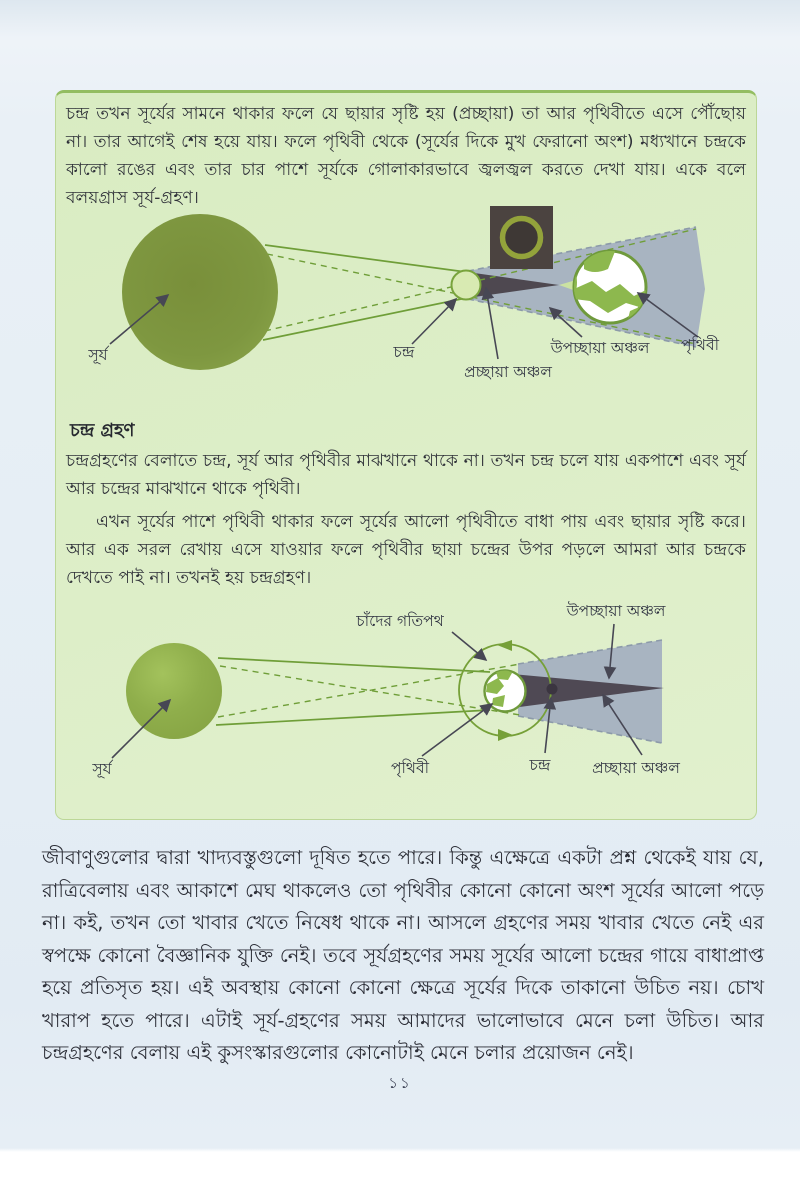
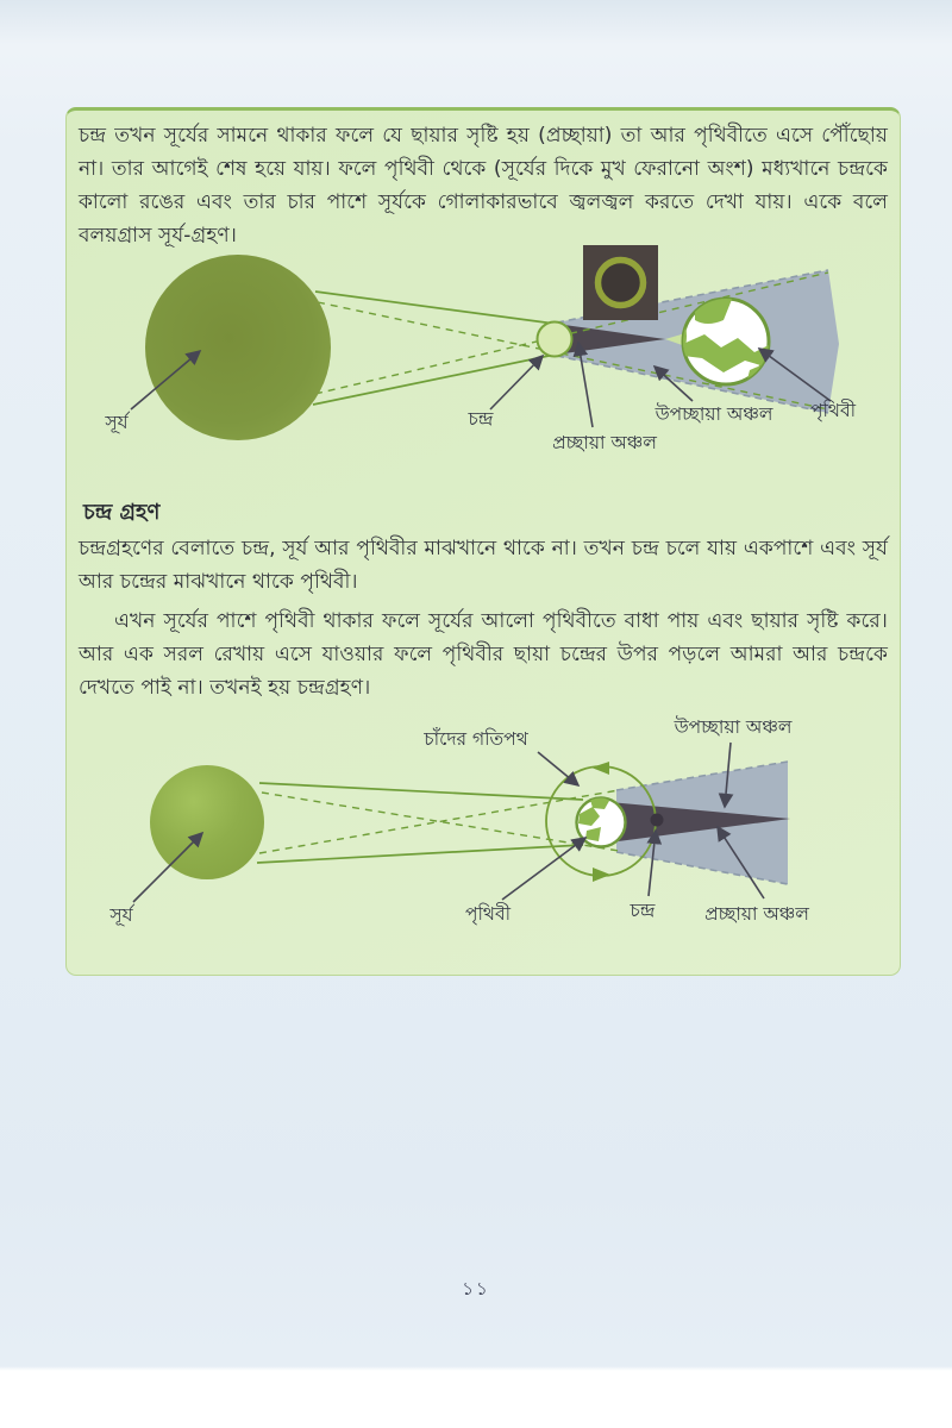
  চন্দ্র তখন সূর্যের সামনে থাকার ফলে যে ছায়ার সৃষ্টি হয় (প্রচ্ছায়া) তা আর পৃথিবীতে এসে পৌঁছোয় না। তার আগেই শেষ হয়ে যায়। ফলে পৃথিবী থেকে (সূর্যের দিকে মুখ ফেরানো অংশ) মধ্যখানে চন্দ্রকে কালো রঙের এবং তার চার পাশে সূর্যকে গোলাকারভাবে জ্বলজ্বল করতে দেখা যায়। একে বলে বলয়গ্রাস সূর্য-গ্রহণ।
  সূর্য
  চন্দ্র
  প্রচ্ছায়া অঞ্চল
  উপচ্ছায়া অঞ্চল
  পৃথিবী
  চন্দ্র গ্রহণ
  চন্দ্রগ্রহণের বেলাতে চন্দ্র, সূর্য আর পৃথিবীর মাঝখানে থাকে না। তখন চন্দ্র চলে যায় একপাশে এবং সূর্য আর চন্দ্রের মাঝখানে থাকে পৃথিবী।
  এখন সূর্যের পাশে পৃথিবী থাকার ফলে সূর্যের আলো পৃথিবীতে বাধা পায় এবং ছায়ার সৃষ্টি করে। আর এক সরল রেখায় এসে যাওয়ার ফলে পৃথিবীর ছায়া চন্দ্রের উপর পড়লে আমরা আর চন্দ্রকে দেখতে পাই না। তখনই হয় চন্দ্রগ্রহণ।
  চাঁদের গতিপথ
  উপচ্ছায়া অঞ্চল
  সূর্য
  পৃথিবী
  চন্দ্র
  প্রচ্ছায়া অঞ্চল
- জীবাণুগুলোর দ্বারা খাদ্যবস্তুগুলো দূষিত হতে পারে। কিন্তু এক্ষেত্রে একটা প্রশ্ন থেকেই যায় যে, রাত্রিবেলায় এবং আকাশে মেঘ থাকলেও তো পৃথিবীর কোনো কোনো অংশ সূর্যের আলো পড়ে না। কই, তখন তো খাবার খেতে নিষেধ থাকে না। আসলে গ্রহণের সময় খাবার খেতে নেই এর স্বপক্ষে কোনো বৈজ্ঞানিক যুক্তি নেই। তবে সূর্যগ্রহণের সময় সূর্যের আলো চন্দ্রের গায়ে বাধাপ্রাপ্ত হয়ে প্রতিসৃত হয়। এই অবস্থায় কোনো কোনো ক্ষেত্রে সূর্যের দিকে তাকানো উচিত নয়। চোখ খারাপ হতে পারে। এটাই সূর্য-গ্রহণের সময় আমাদের ভালোভাবে মেনে চলা উচিত। আর চন্দ্রগ্রহণের বেলায় এই কুসংস্কারগুলোর কোনোটাই মেনে চলার প্রয়োজন নেই।
  ১১
